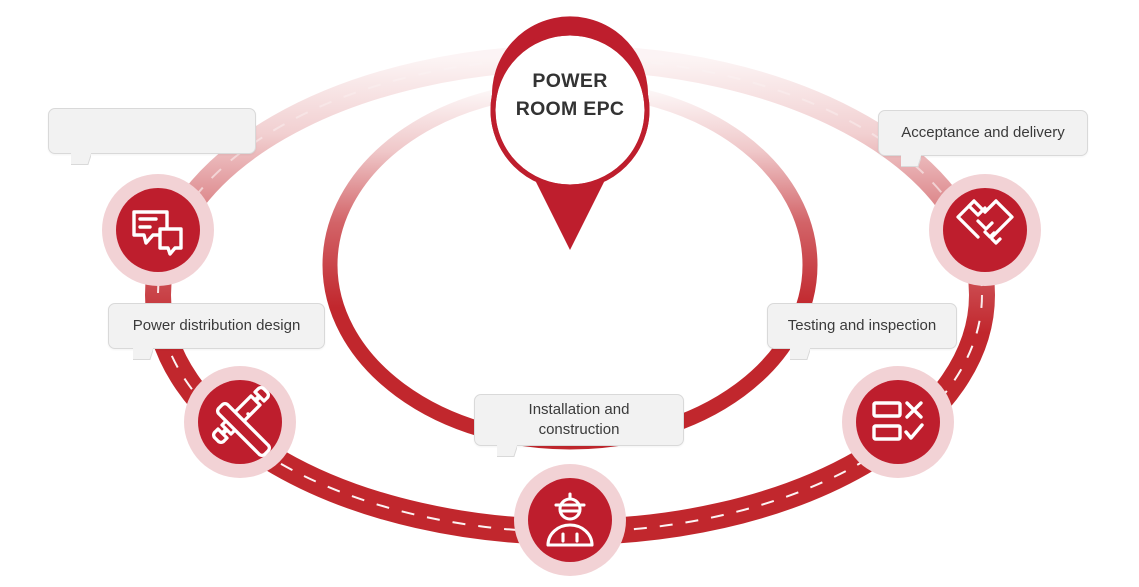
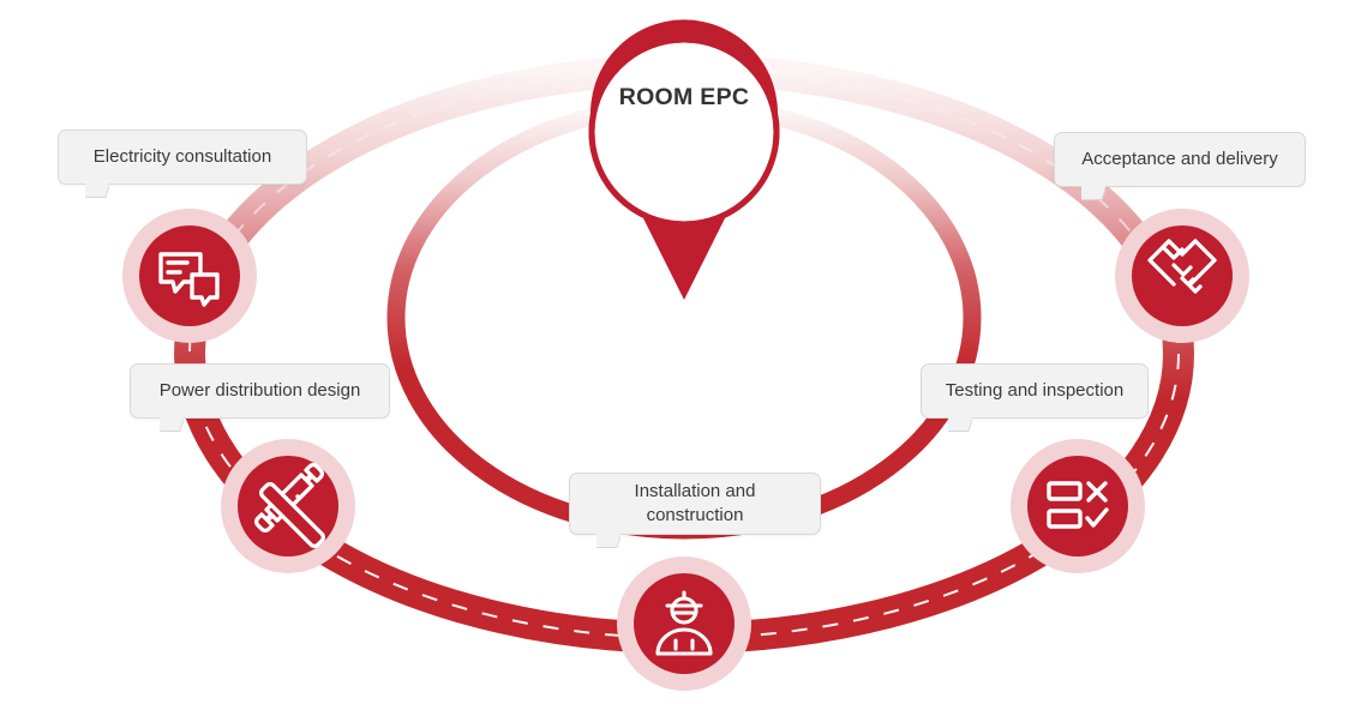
- POWER
  ROOM EPC
+ Electricity consultation
  Power distribution design
  Installation and
  construction
  Testing and inspection
  Acceptance and delivery
